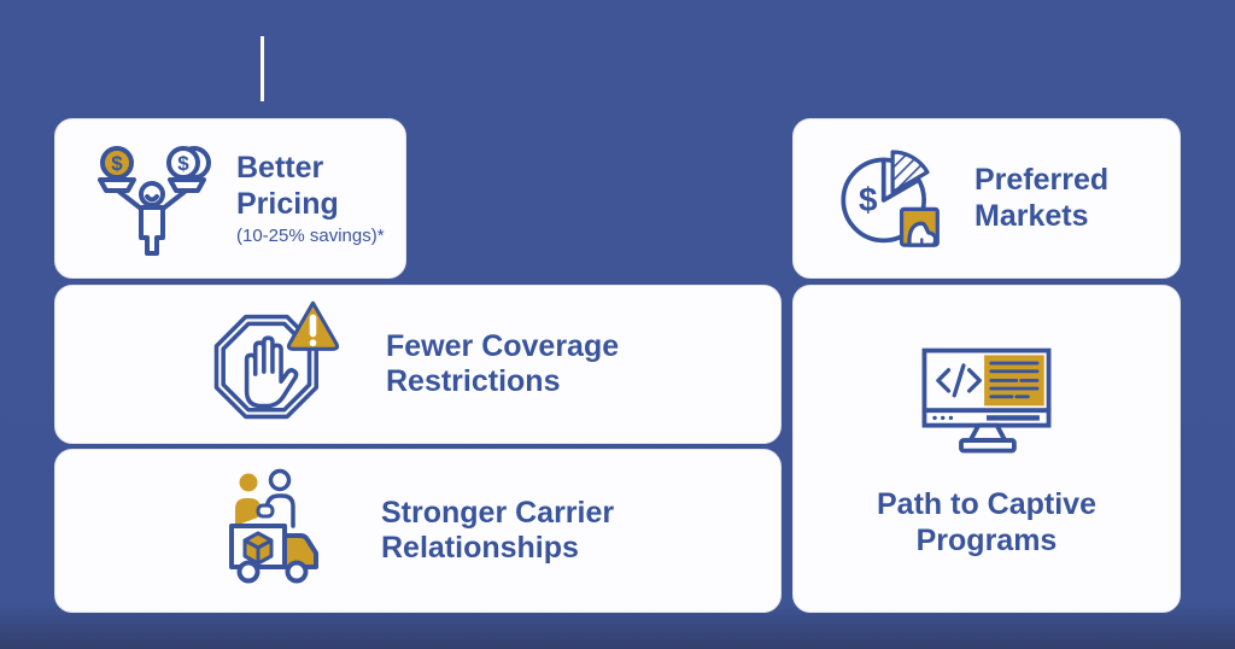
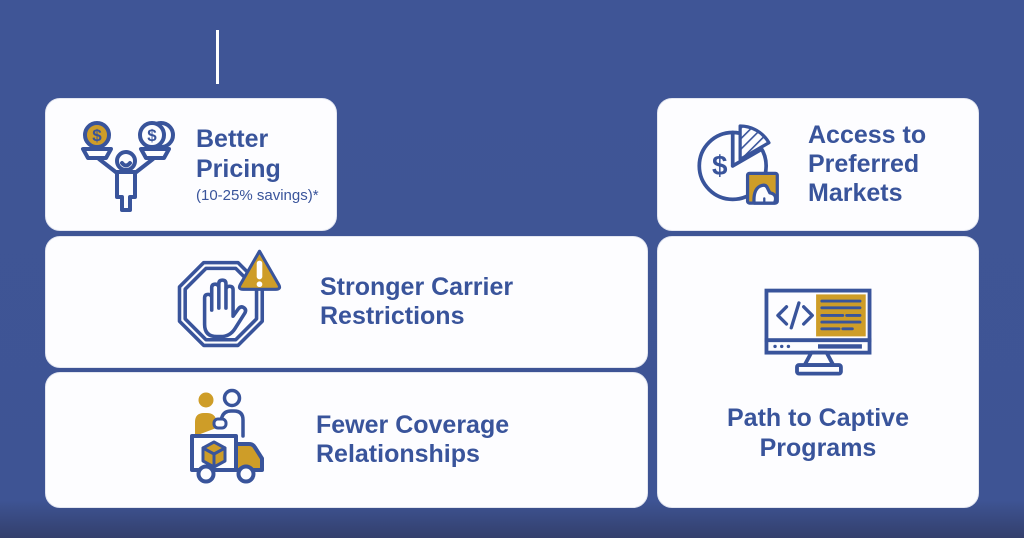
  $
  $
  Better
  Pricing
  (10-25% savings)*
  $
+ Access to
  Preferred
  Markets
- Fewer Coverage
+ Stronger Carrier
  Restrictions
- Stronger Carrier
+ Fewer Coverage
  Relationships
  Path to Captive
  Programs
